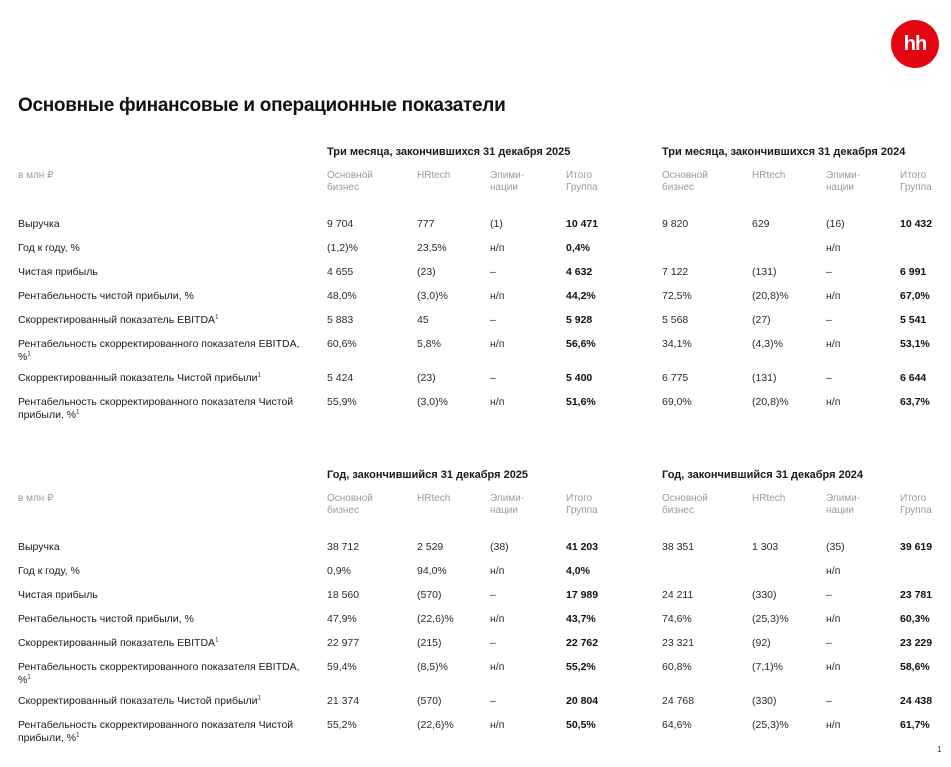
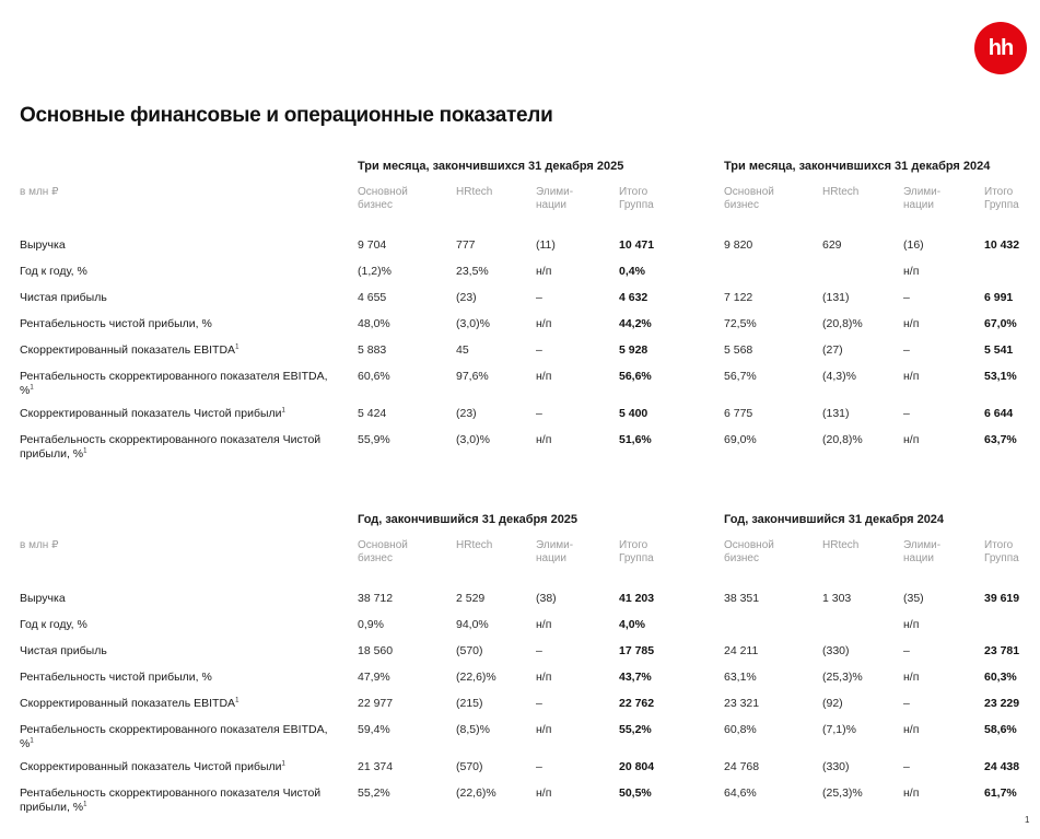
  hh
  Основные финансовые и операционные показатели
  Три месяца, закончившихся 31 декабря 2025
  Три месяца, закончившихся 31 декабря 2024
  в млн ₽
  Основной
  бизнес
  HRtech
  Элими-
  нации
  Итого
  Группа
  Основной
  бизнес
  HRtech
  Элими-
  нации
  Итого
  Группа
  Выручка
  9 704
  777
- (1)
+ (11)
  10 471
  9 820
  629
  (16)
  10 432
  Год к году, %
  (1,2)%
  23,5%
  н/п
  0,4%
  н/п
  Чистая прибыль
  4 655
  (23)
  –
  4 632
  7 122
  (131)
  –
  6 991
  Рентабельность чистой прибыли, %
  48,0%
  (3,0)%
  н/п
  44,2%
  72,5%
  (20,8)%
  н/п
  67,0%
  Скорректированный показатель EBITDA
  5 883
  45
  –
  5 928
  5 568
  (27)
  –
  5 541
  Рентабельность скорректированного показателя EBITDA, %
  60,6%
- 5,8%
+ 97,6%
  н/п
  56,6%
- 34,1%
+ 56,7%
  (4,3)%
  н/п
  53,1%
  Скорректированный показатель Чистой прибыли
  5 424
  (23)
  –
  5 400
  6 775
  (131)
  –
  6 644
  Рентабельность скорректированного показателя Чистой прибыли, %
  55,9%
  (3,0)%
  н/п
  51,6%
  69,0%
  (20,8)%
  н/п
  63,7%
  Год, закончившийся 31 декабря 2025
  Год, закончившийся 31 декабря 2024
  в млн ₽
  Основной
  бизнес
  HRtech
  Элими-
  нации
  Итого
  Группа
  Основной
  бизнес
  HRtech
  Элими-
  нации
  Итого
  Группа
  Выручка
  38 712
  2 529
  (38)
  41 203
  38 351
  1 303
  (35)
  39 619
  Год к году, %
  0,9%
  94,0%
  н/п
  4,0%
  н/п
  Чистая прибыль
  18 560
  (570)
  –
- 17 989
+ 17 785
  24 211
  (330)
  –
  23 781
  Рентабельность чистой прибыли, %
  47,9%
  (22,6)%
  н/п
  43,7%
- 74,6%
+ 63,1%
  (25,3)%
  н/п
  60,3%
  Скорректированный показатель EBITDA
  22 977
  (215)
  –
  22 762
  23 321
  (92)
  –
  23 229
  Рентабельность скорректированного показателя EBITDA, %
  59,4%
  (8,5)%
  н/п
  55,2%
  60,8%
  (7,1)%
  н/п
  58,6%
  Скорректированный показатель Чистой прибыли
  21 374
  (570)
  –
  20 804
  24 768
  (330)
  –
  24 438
  Рентабельность скорректированного показателя Чистой прибыли, %
  55,2%
  (22,6)%
  н/п
  50,5%
  64,6%
  (25,3)%
  н/п
  61,7%
  1
